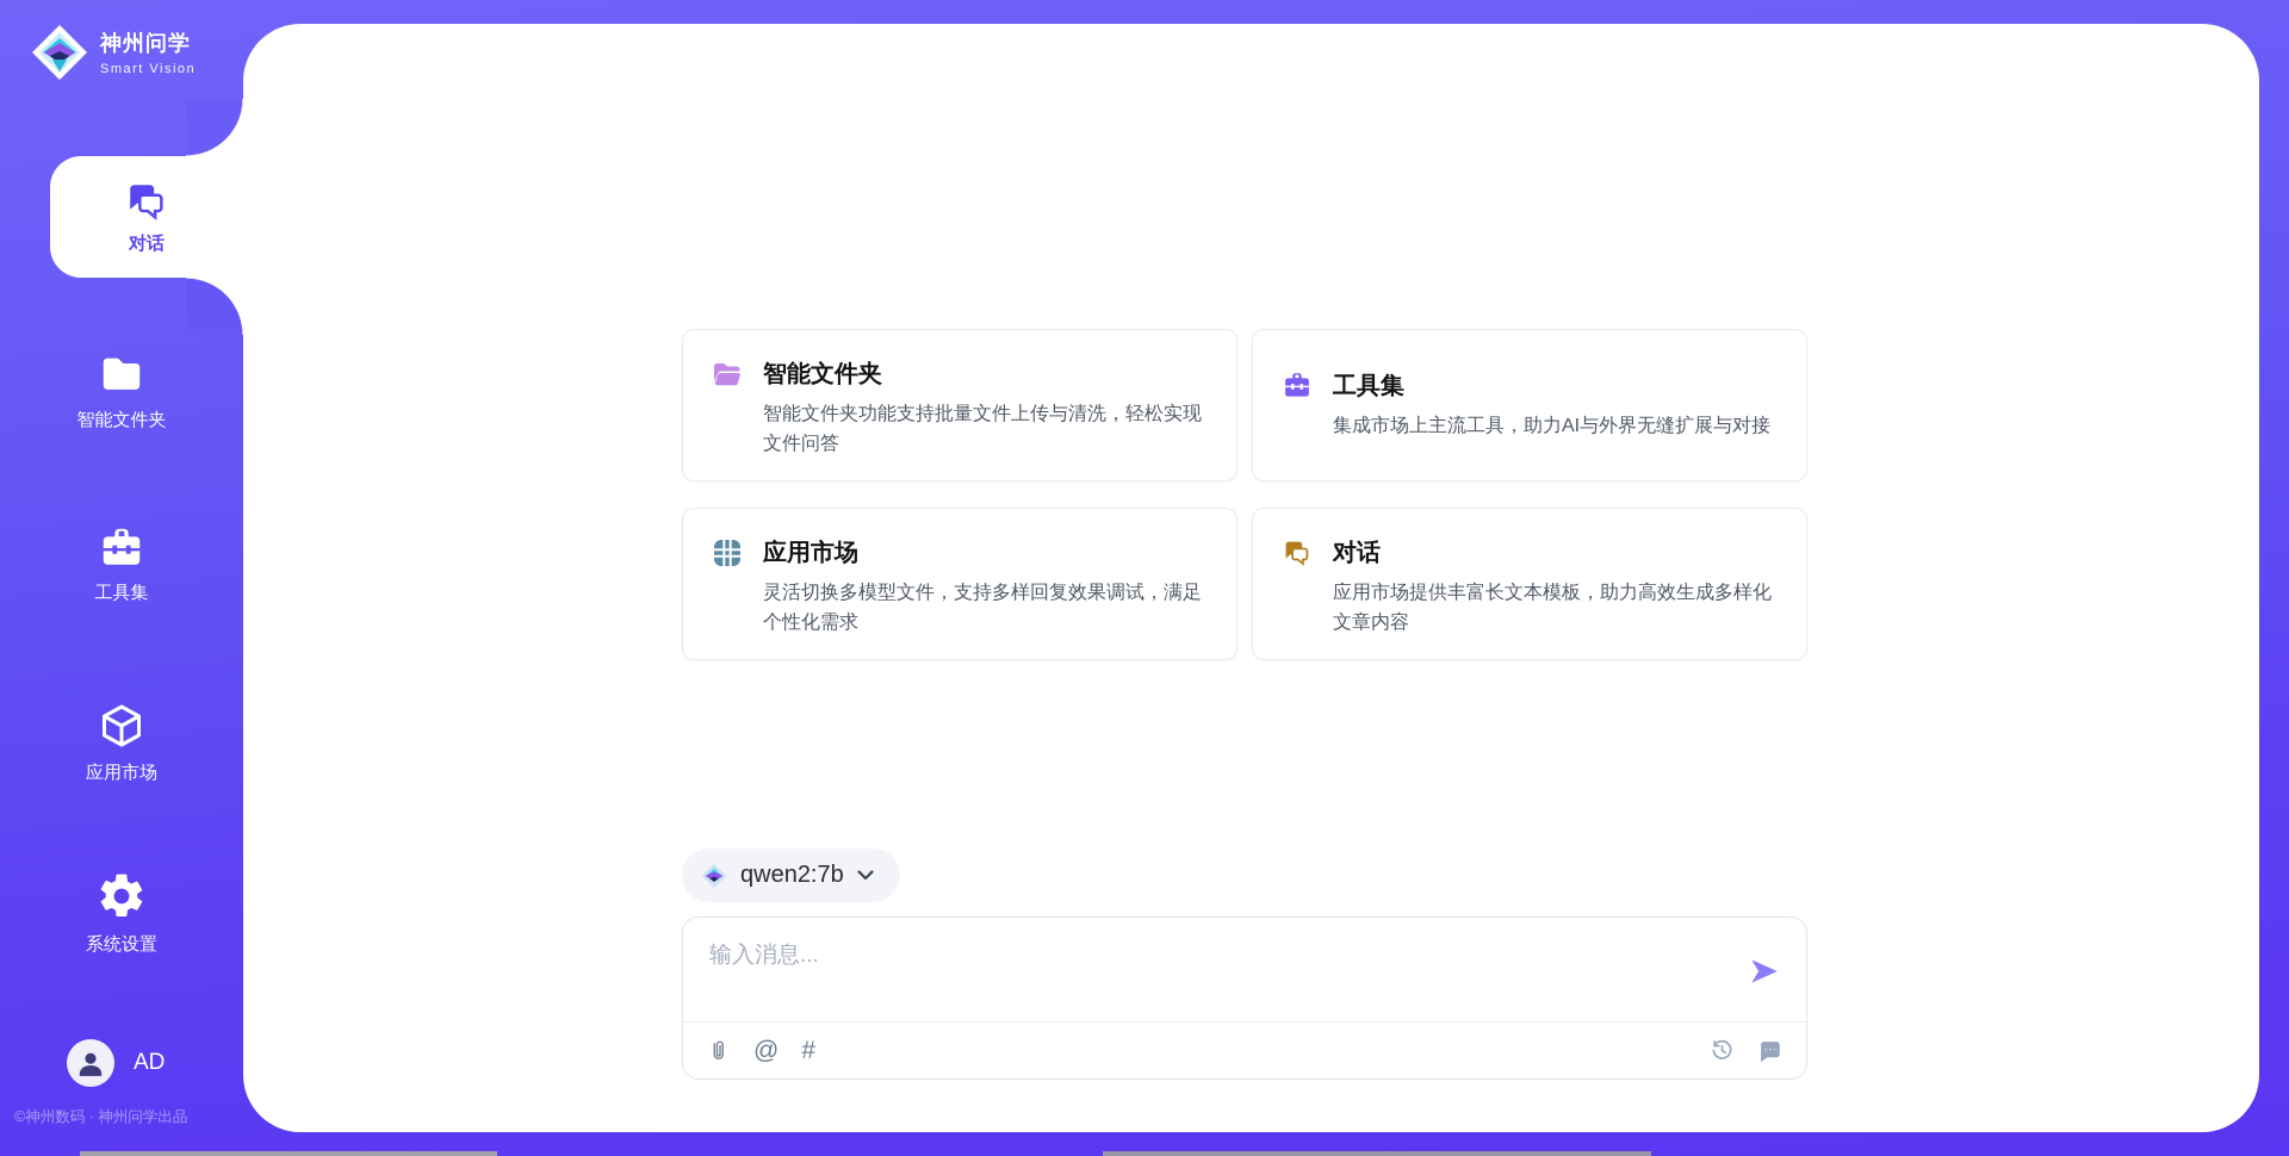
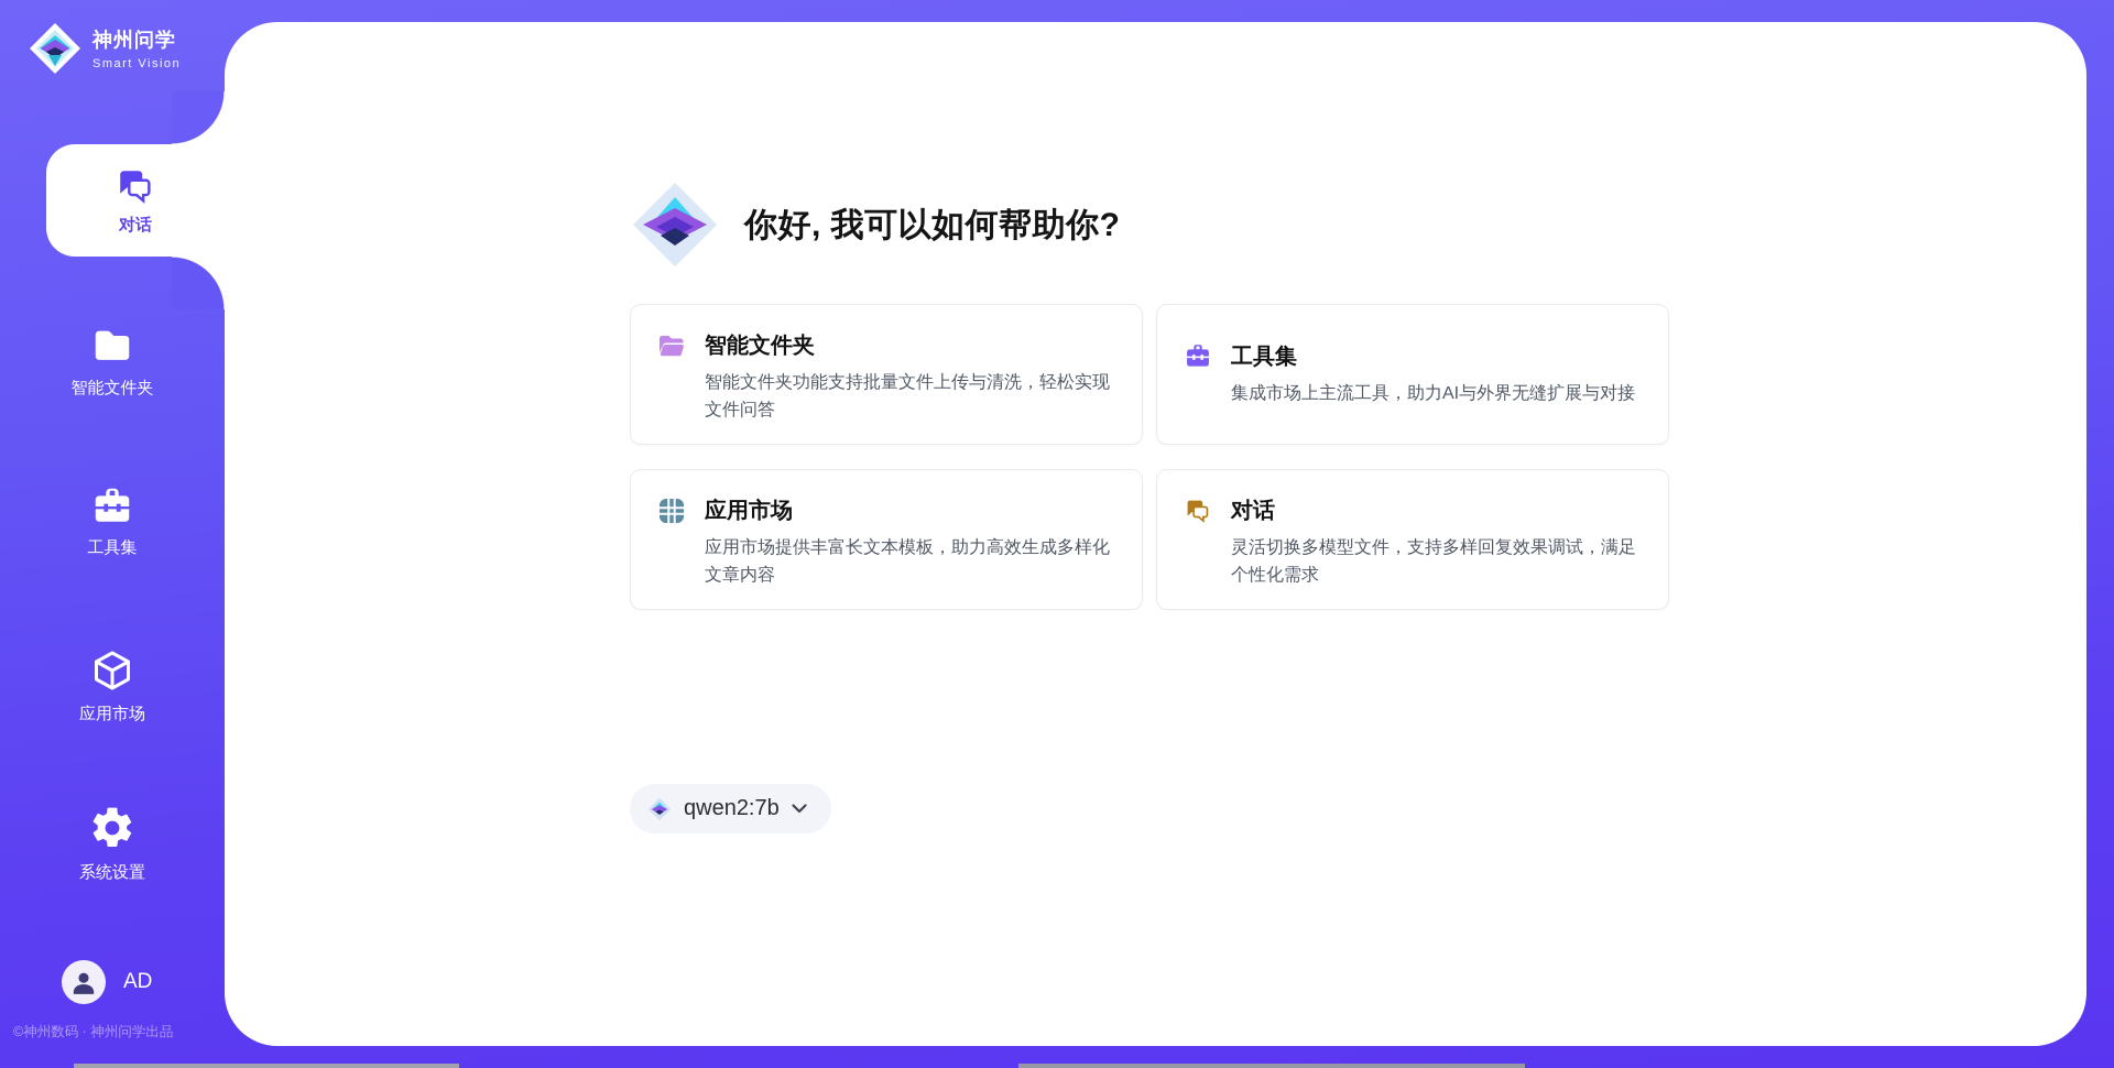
  神州问学
  Smart Vision
  对话
  智能文件夹
  工具集
  应用市场
  系统设置
  AD
  ©神州数码 · 神州问学出品
+ 你好, 我可以如何帮助你?
  智能文件夹
  智能文件夹功能支持批量文件上传与清洗，轻松实现文件问答
  工具集
  集成市场上主流工具，助力AI与外界无缝扩展与对接
  应用市场
- 灵活切换多模型文件，支持多样回复效果调试，满足个性化需求
+ 应用市场提供丰富长文本模板，助力高效生成多样化文章内容
  对话
- 应用市场提供丰富长文本模板，助力高效生成多样化文章内容
+ 灵活切换多模型文件，支持多样回复效果调试，满足个性化需求
  qwen2:7b
- 输入消息...
- @
- #
